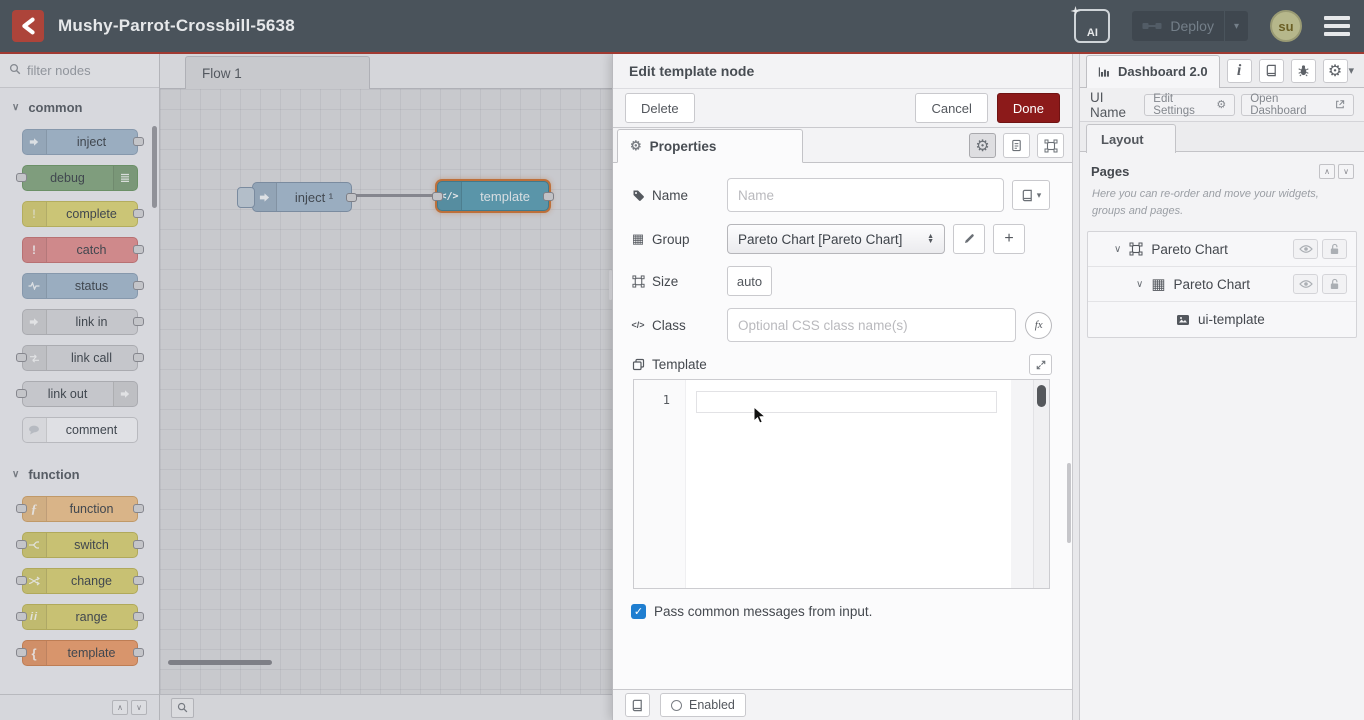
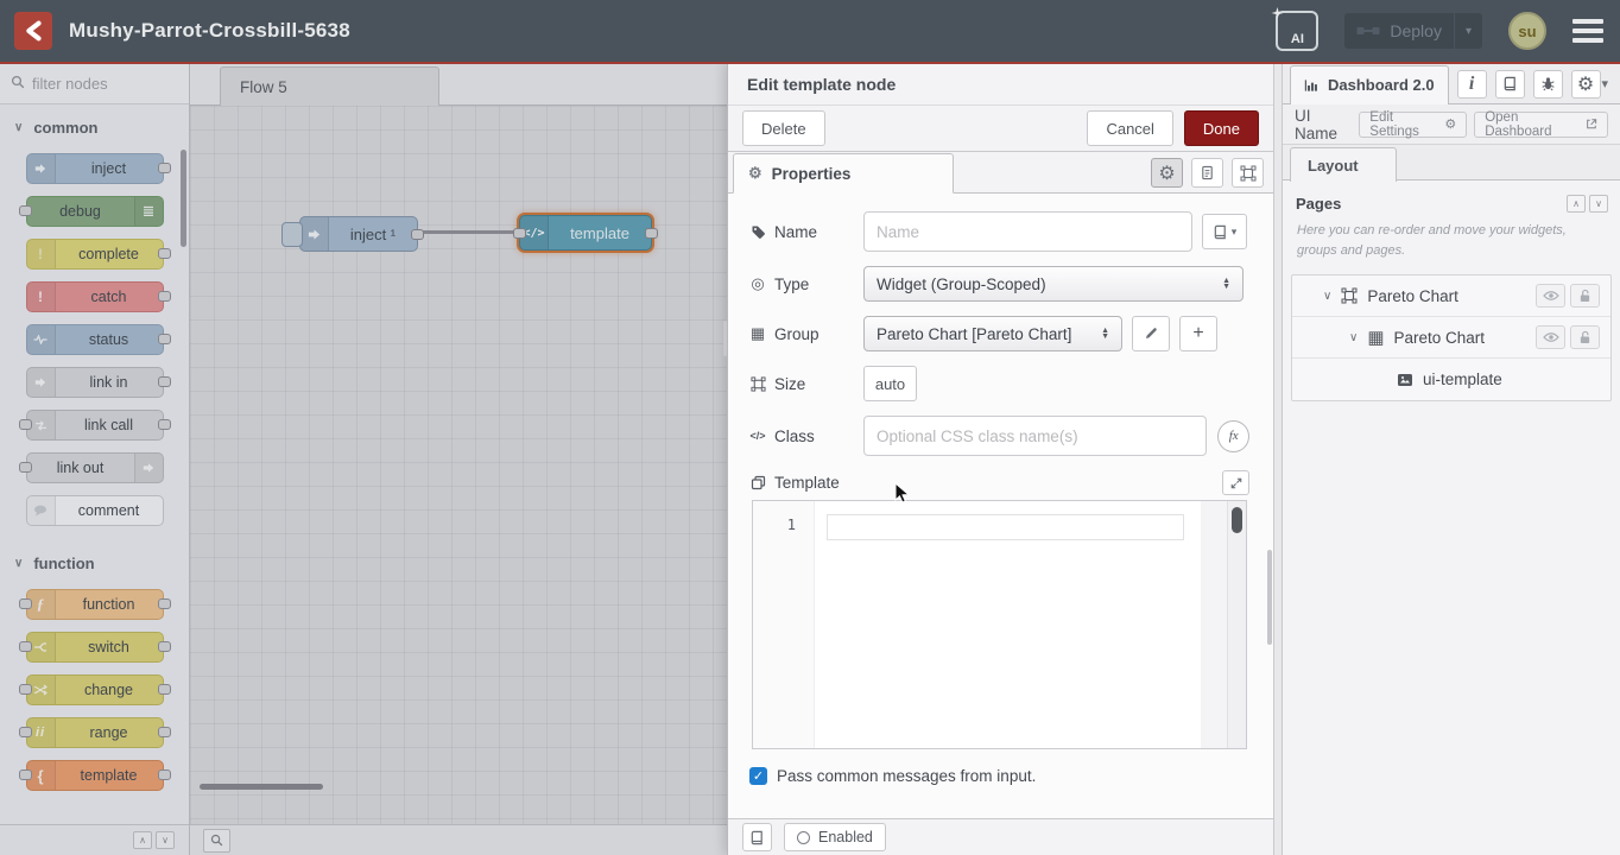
  Mushy-Parrot-Crossbill-5638
  AI
  Deploy
  ▾
  su
  filter nodes
  ∨
  common
  inject
  debug
  !
  complete
  !
  catch
  status
  link in
  link call
  link out
  comment
  ∨
  function
  ƒ
  function
  switch
  change
  ii
  range
  {
  template
  ∧
  ∨
- Flow 1
+ Flow 5
  inject ¹
  </>
  template
  Edit template node
  Delete
  Cancel
  Done
  ⚙
  Properties
  ⚙
  Name
  Name
  ▾
+ ◎
+ Type
+ Widget (Group-Scoped)
  ▦
  Group
  Pareto Chart [Pareto Chart]
  +
  Size
  auto
  </>
  Class
  Optional CSS class name(s)
  fx
  Template
  1
  ✓
  Pass common messages from input.
  Enabled
  Dashboard 2.0
  i
  ⚙
  ▾
  UI Name
  Edit Settings
  ⚙
  Open Dashboard
  Layout
  Pages
  ∧
  ∨
  Here you can re-order and move your widgets, groups and pages.
  ∨
  Pareto Chart
  ∨
  ▦
  Pareto Chart
  ui-template
